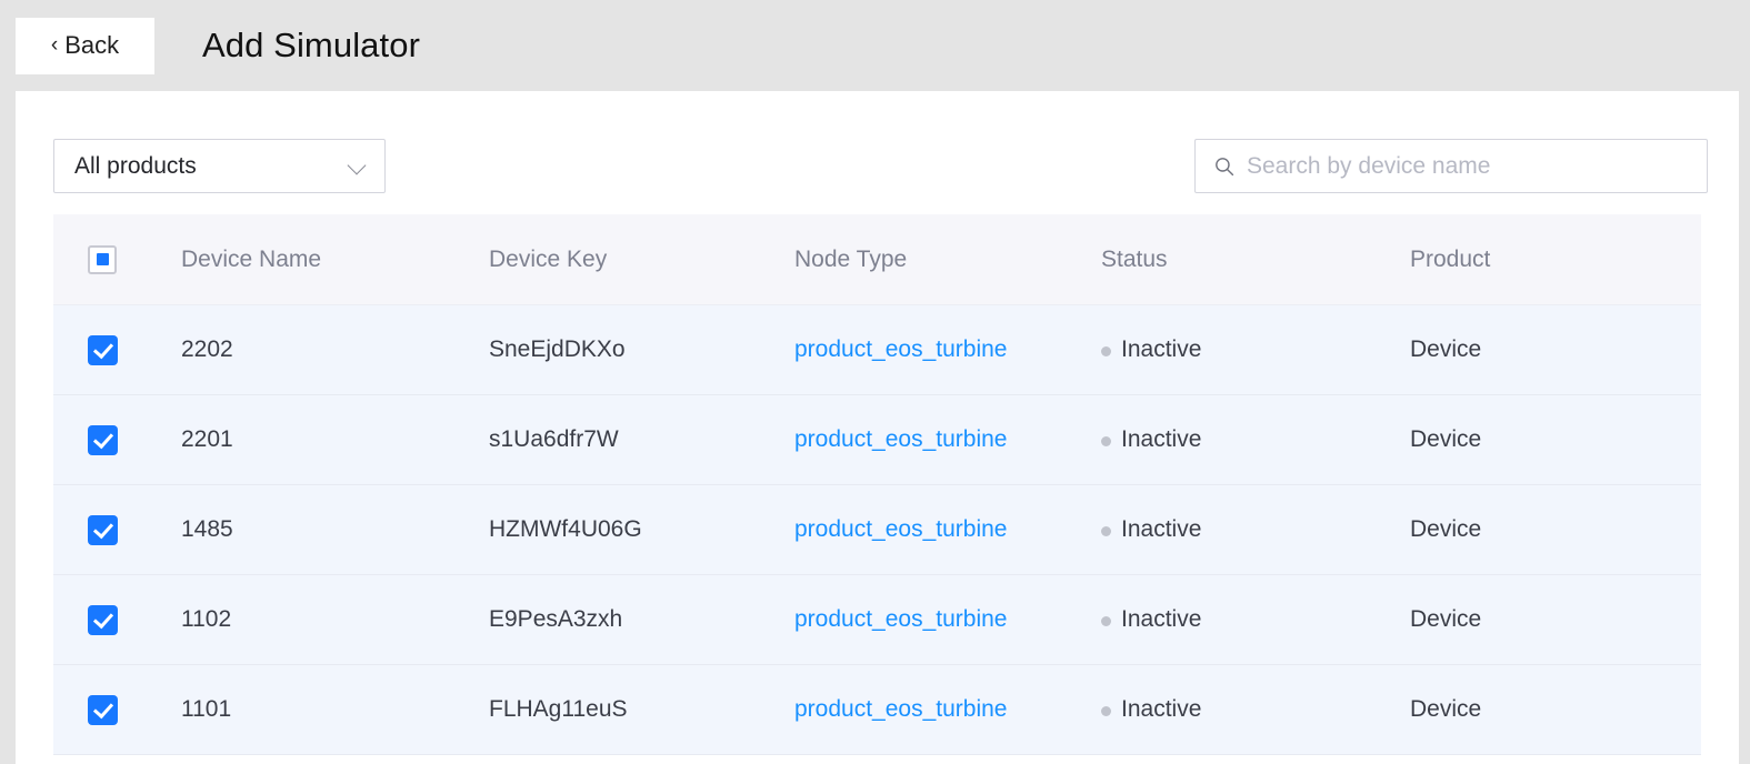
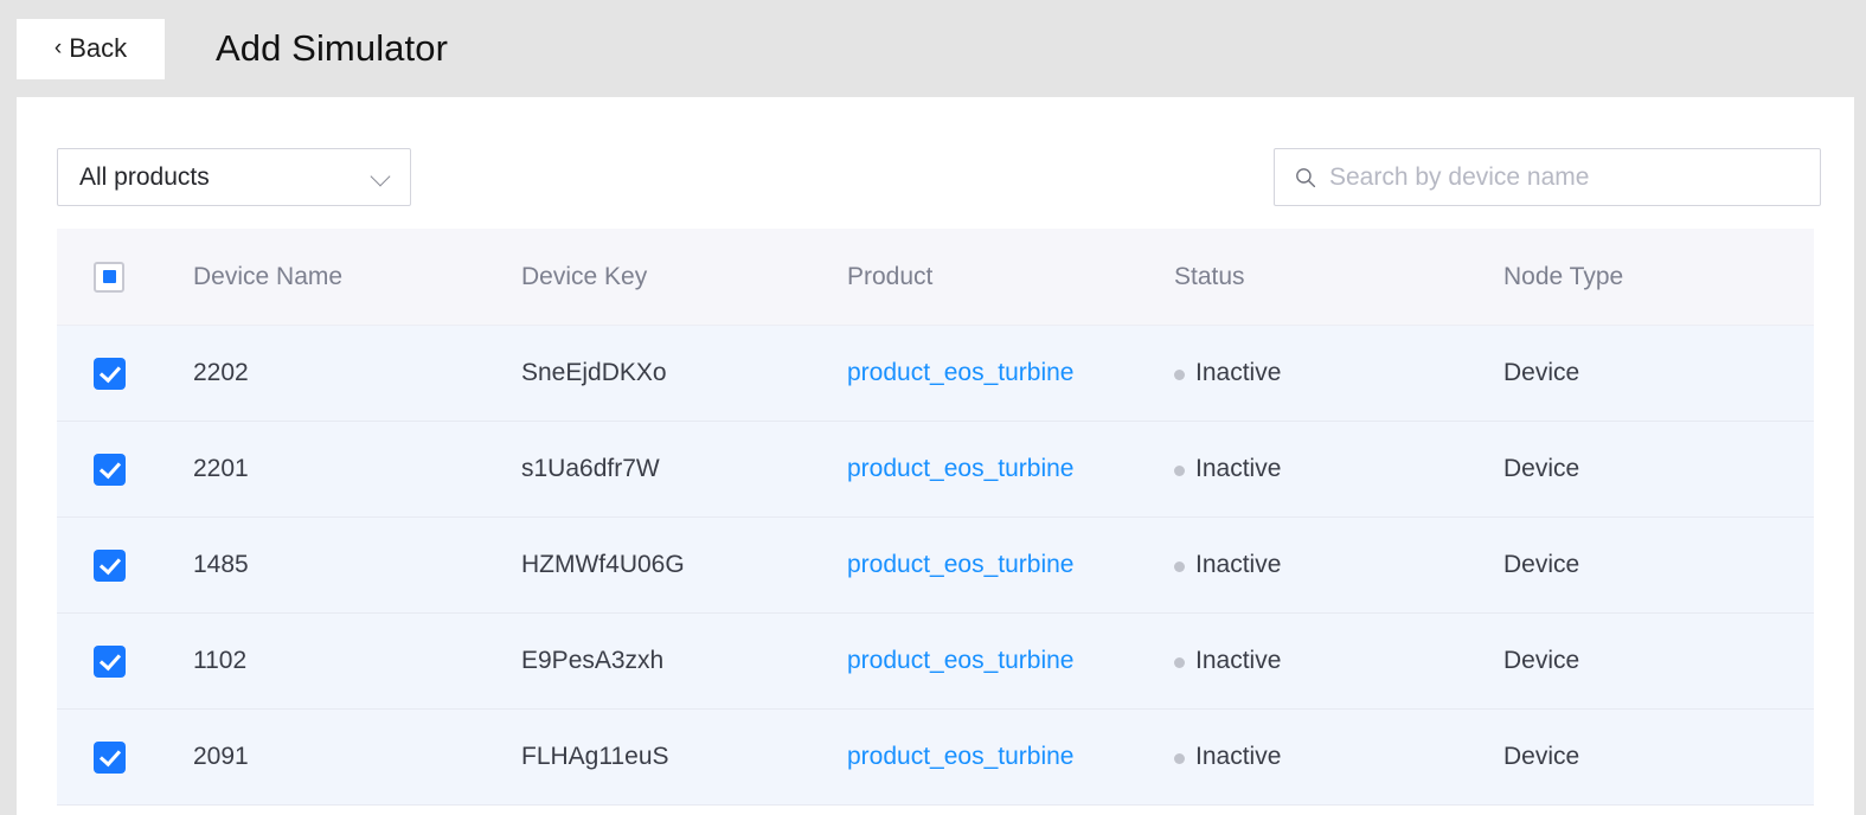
  ‹
  Back
  Add Simulator
  All products
  Search by device name
  Device Name
  Device Key
- Node Type
+ Product
  Status
- Product
+ Node Type
  2202
  SneEjdDKXo
  product_eos_turbine
  Inactive
  Device
  2201
  s1Ua6dfr7W
  product_eos_turbine
  Inactive
  Device
  1485
  HZMWf4U06G
  product_eos_turbine
  Inactive
  Device
  1102
  E9PesA3zxh
  product_eos_turbine
  Inactive
  Device
- 1101
+ 2091
  FLHAg11euS
  product_eos_turbine
  Inactive
  Device
